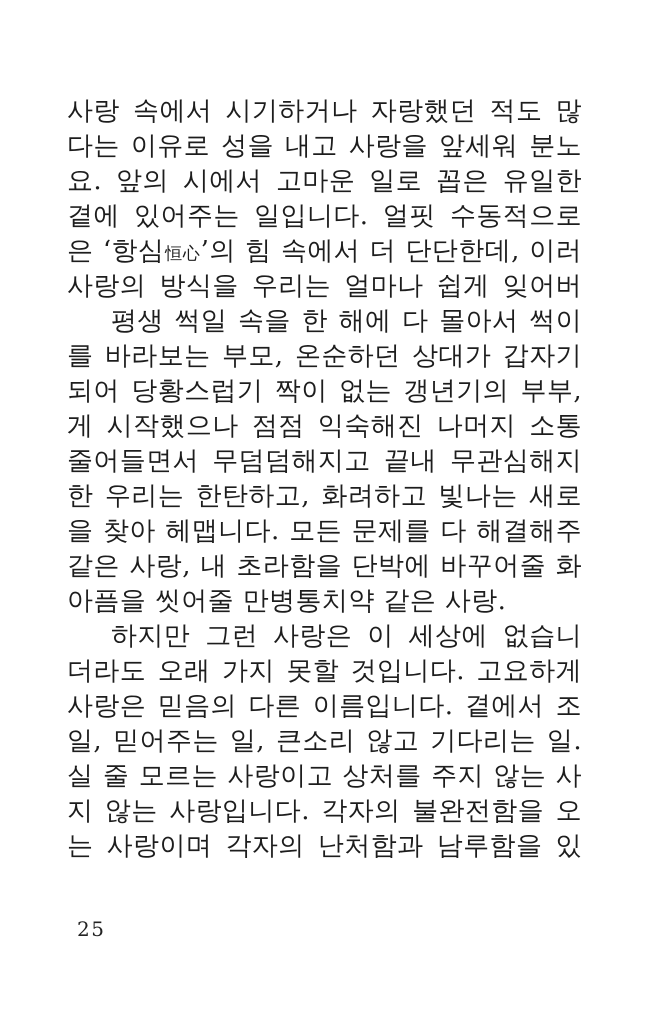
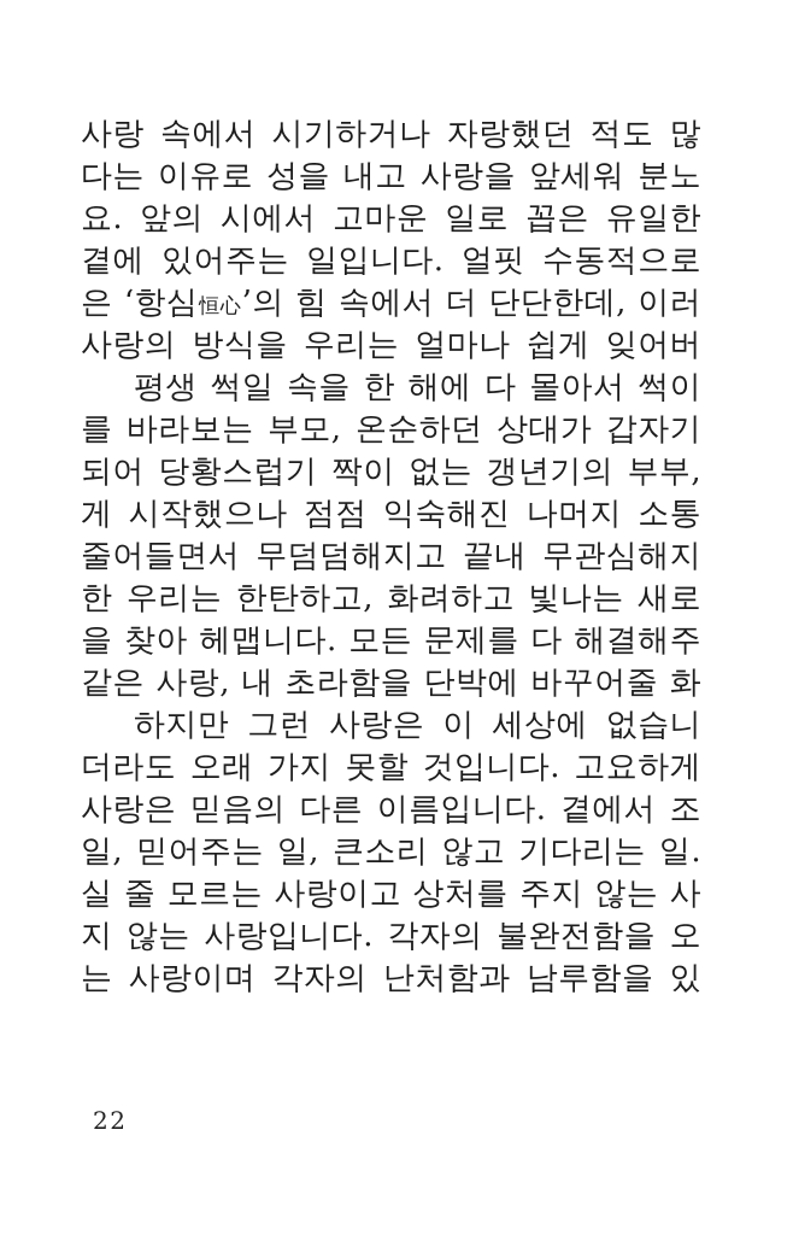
  다는 이유로 성을 내고 사랑을 앞세워 분노
  요. 앞의 시에서 고마운 일로 꼽은 유일한
  곁에 있어주는 일입니다. 얼핏 수동적으로
  은 ‘항심恒心’의 힘 속에서 더 단단한데, 이러
  사랑의 방식을 우리는 얼마나 쉽게 잊어버
  평생 썩일 속을 한 해에 다 몰아서 썩이
  를 바라보는 부모, 온순하던 상대가 갑자기
  되어 당황스럽기 짝이 없는 갱년기의 부부,
  게 시작했으나 점점 익숙해진 나머지 소통
  줄어들면서 무덤덤해지고 끝내 무관심해지
  한 우리는 한탄하고, 화려하고 빛나는 새로
  을 찾아 헤맵니다. 모든 문제를 다 해결해주
  같은 사랑, 내 초라함을 단박에 바꾸어줄 화
- 아픔을 씻어줄 만병통치약 같은 사랑.
  더라도 오래 가지 못할 것입니다. 고요하게
  사랑은 믿음의 다른 이름입니다. 곁에서 조
  일, 믿어주는 일, 큰소리 않고 기다리는 일.
  실 줄 모르는 사랑이고 상처를 주지 않는 사
  지 않는 사랑입니다. 각자의 불완전함을 오
  는 사랑이며 각자의 난처함과 남루함을 있
- 25
+ 22
